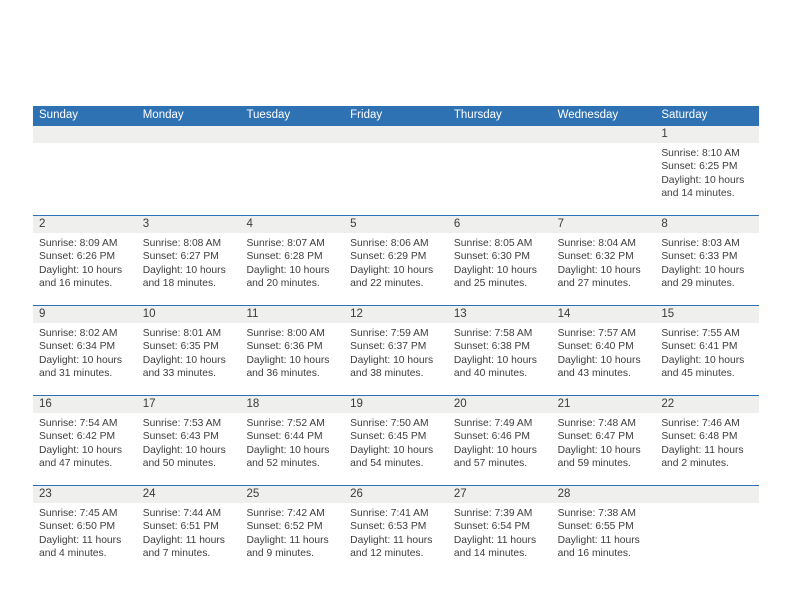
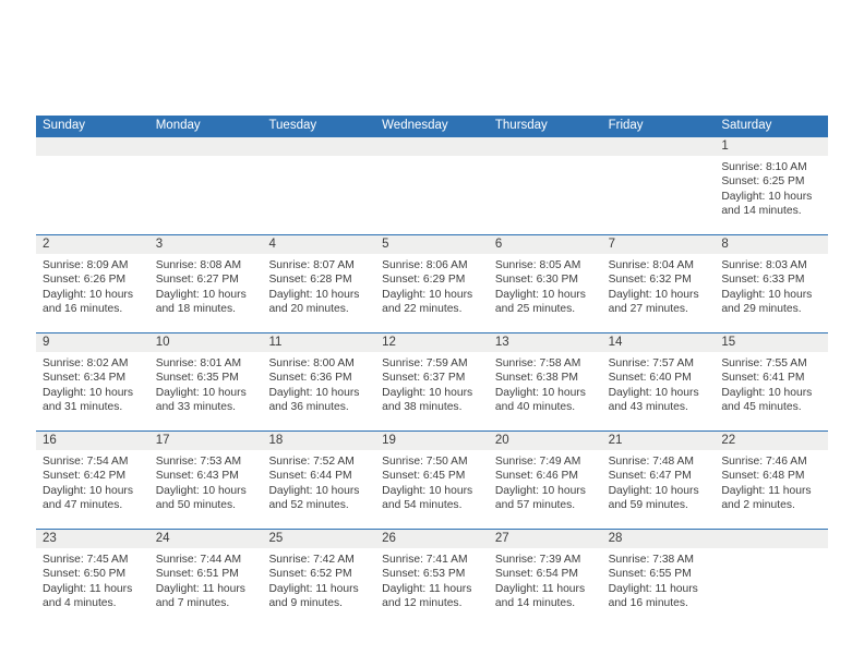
  Sunday
  Monday
  Tuesday
- Friday
+ Wednesday
  Thursday
- Wednesday
+ Friday
  Saturday
  1
  Sunrise: 8:10 AM
  Sunset: 6:25 PM
  Daylight: 10 hours
  and 14 minutes.
  2
  3
  4
  5
  6
  7
  8
  Sunrise: 8:09 AM
  Sunset: 6:26 PM
  Daylight: 10 hours
  and 16 minutes.
  Sunrise: 8:08 AM
  Sunset: 6:27 PM
  Daylight: 10 hours
  and 18 minutes.
  Sunrise: 8:07 AM
  Sunset: 6:28 PM
  Daylight: 10 hours
  and 20 minutes.
  Sunrise: 8:06 AM
  Sunset: 6:29 PM
  Daylight: 10 hours
  and 22 minutes.
  Sunrise: 8:05 AM
  Sunset: 6:30 PM
  Daylight: 10 hours
  and 25 minutes.
  Sunrise: 8:04 AM
  Sunset: 6:32 PM
  Daylight: 10 hours
  and 27 minutes.
  Sunrise: 8:03 AM
  Sunset: 6:33 PM
  Daylight: 10 hours
  and 29 minutes.
  9
  10
  11
  12
  13
  14
  15
  Sunrise: 8:02 AM
  Sunset: 6:34 PM
  Daylight: 10 hours
  and 31 minutes.
  Sunrise: 8:01 AM
  Sunset: 6:35 PM
  Daylight: 10 hours
  and 33 minutes.
  Sunrise: 8:00 AM
  Sunset: 6:36 PM
  Daylight: 10 hours
  and 36 minutes.
  Sunrise: 7:59 AM
  Sunset: 6:37 PM
  Daylight: 10 hours
  and 38 minutes.
  Sunrise: 7:58 AM
  Sunset: 6:38 PM
  Daylight: 10 hours
  and 40 minutes.
  Sunrise: 7:57 AM
  Sunset: 6:40 PM
  Daylight: 10 hours
  and 43 minutes.
  Sunrise: 7:55 AM
  Sunset: 6:41 PM
  Daylight: 10 hours
  and 45 minutes.
  16
  17
  18
  19
  20
  21
  22
  Sunrise: 7:54 AM
  Sunset: 6:42 PM
  Daylight: 10 hours
  and 47 minutes.
  Sunrise: 7:53 AM
  Sunset: 6:43 PM
  Daylight: 10 hours
  and 50 minutes.
  Sunrise: 7:52 AM
  Sunset: 6:44 PM
  Daylight: 10 hours
  and 52 minutes.
  Sunrise: 7:50 AM
  Sunset: 6:45 PM
  Daylight: 10 hours
  and 54 minutes.
  Sunrise: 7:49 AM
  Sunset: 6:46 PM
  Daylight: 10 hours
  and 57 minutes.
  Sunrise: 7:48 AM
  Sunset: 6:47 PM
  Daylight: 10 hours
  and 59 minutes.
  Sunrise: 7:46 AM
  Sunset: 6:48 PM
  Daylight: 11 hours
  and 2 minutes.
  23
  24
  25
  26
  27
  28
  Sunrise: 7:45 AM
  Sunset: 6:50 PM
  Daylight: 11 hours
  and 4 minutes.
  Sunrise: 7:44 AM
  Sunset: 6:51 PM
  Daylight: 11 hours
  and 7 minutes.
  Sunrise: 7:42 AM
  Sunset: 6:52 PM
  Daylight: 11 hours
  and 9 minutes.
  Sunrise: 7:41 AM
  Sunset: 6:53 PM
  Daylight: 11 hours
  and 12 minutes.
  Sunrise: 7:39 AM
  Sunset: 6:54 PM
  Daylight: 11 hours
  and 14 minutes.
  Sunrise: 7:38 AM
  Sunset: 6:55 PM
  Daylight: 11 hours
  and 16 minutes.
